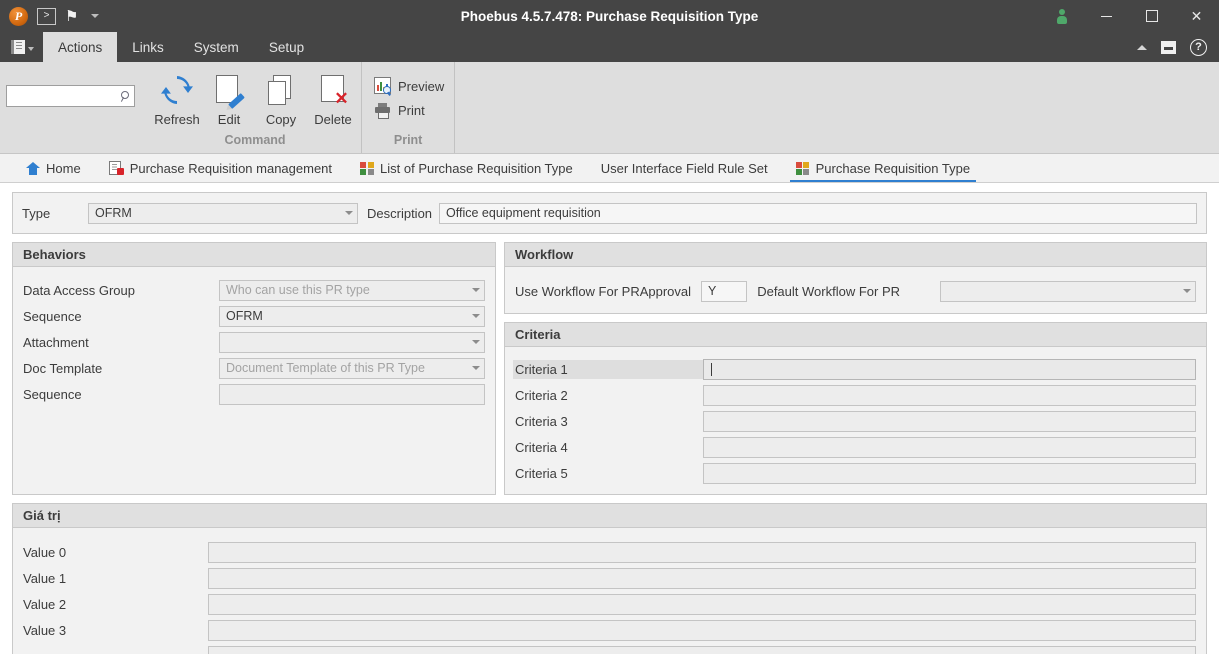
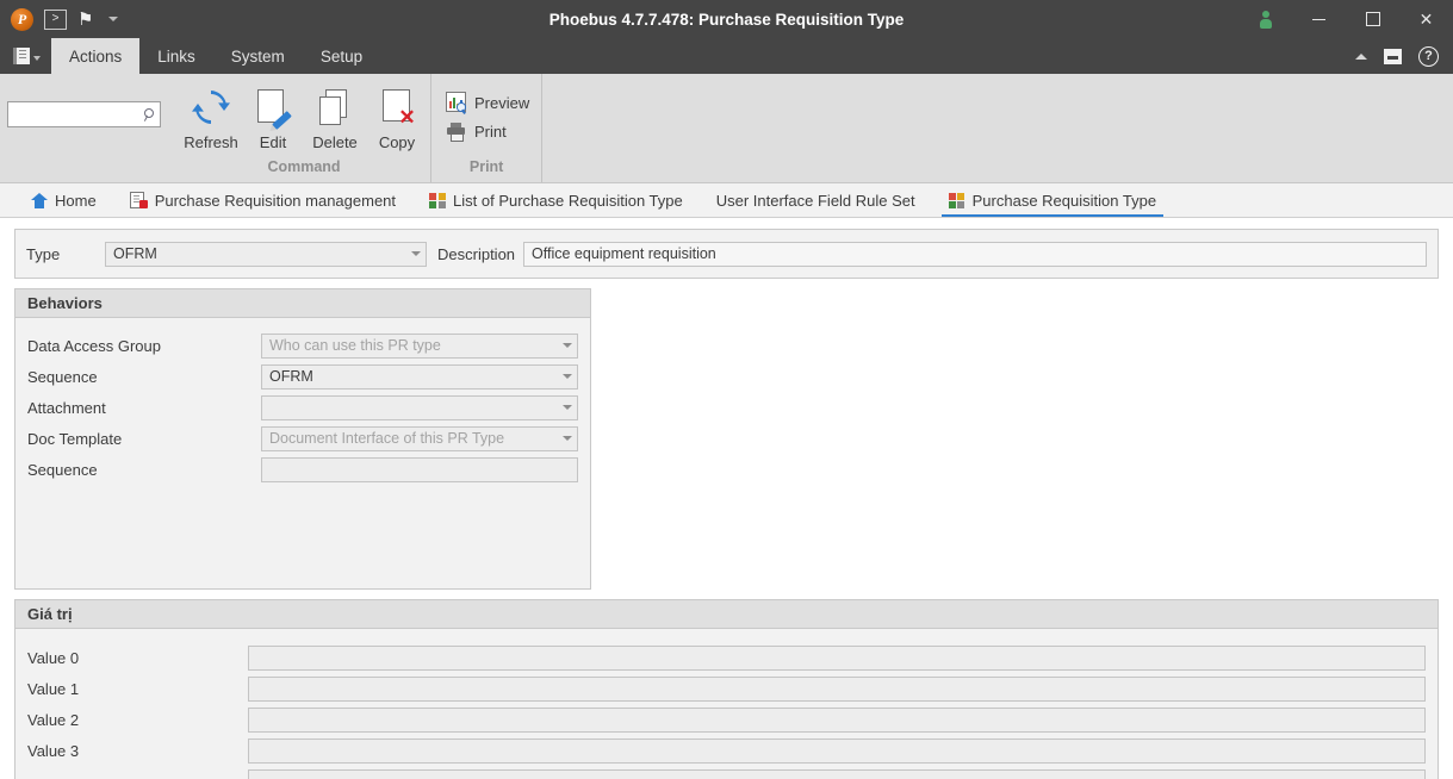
  P
  >
  ⚑
- Phoebus 4.5.7.478: Purchase Requisition Type
+ Phoebus 4.7.7.478: Purchase Requisition Type
  ✕
  Actions
  Links
  System
  Setup
  ?
  Refresh
  Edit
- Copy
+ Delete
  ✕
- Delete
+ Copy
  Command
  Preview
  Print
  Print
  Home
  Purchase Requisition management
  List of Purchase Requisition Type
  User Interface Field Rule Set
  Purchase Requisition Type
  Type
  OFRM
  Description
  Office equipment requisition
  Behaviors
  Data Access Group
  Who can use this PR type
  Sequence
  OFRM
  Attachment
  Doc Template
- Document Template of this PR Type
+ Document Interface of this PR Type
  Sequence
- Workflow
- Use Workflow For PRApproval
- Y
- Default Workflow For PR
- Criteria
- Criteria 1
- Criteria 2
- Criteria 3
- Criteria 4
- Criteria 5
  Giá trị
  Value 0
  Value 1
  Value 2
  Value 3
